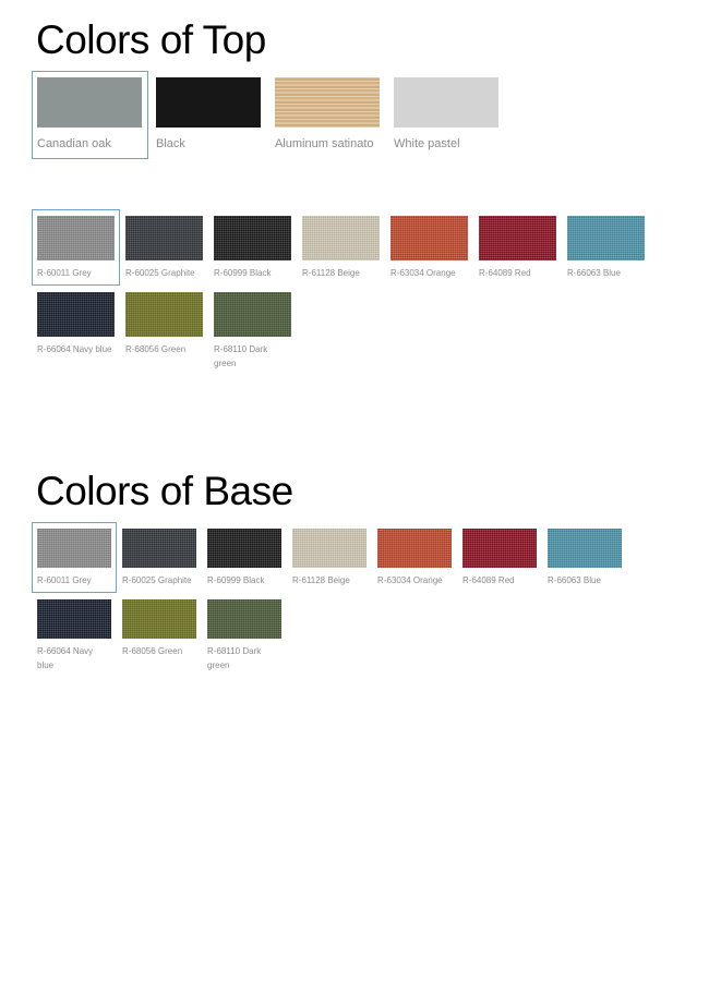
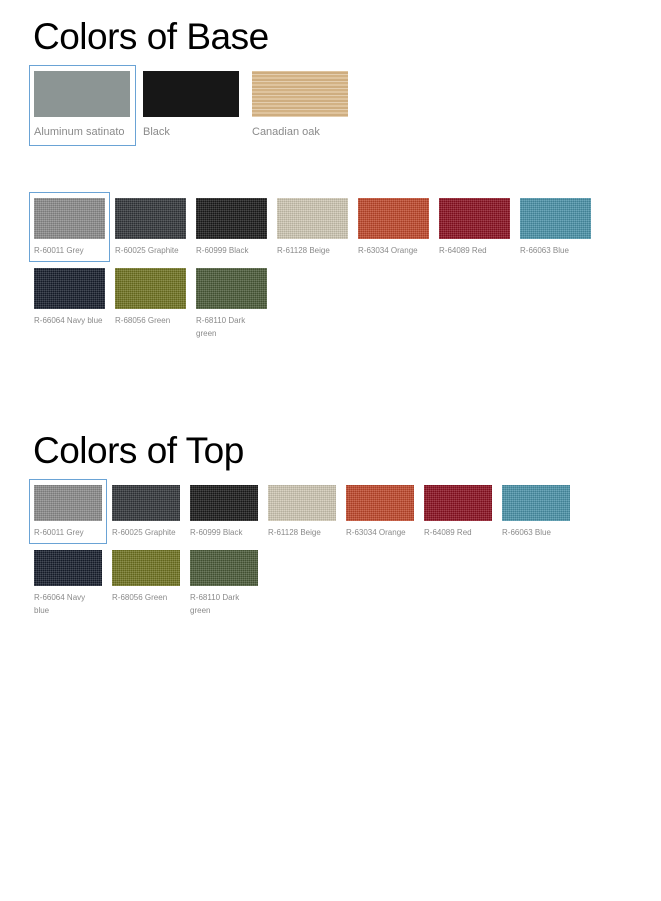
- Colors of Top
+ Colors of Base
- Canadian oak
+ Aluminum satinato
  Black
- Aluminum satinato
+ Canadian oak
- White pastel
  R-60011 Grey
  R-60025 Graphite
  R-60999 Black
  R-61128 Beige
  R-63034 Orange
  R-64089 Red
  R-66063 Blue
  R-66064 Navy blue
  R-68056 Green
  R-68110 Dark green
- Colors of Base
+ Colors of Top
  R-60011 Grey
  R-60025 Graphite
  R-60999 Black
  R-61128 Beige
  R-63034 Orange
  R-64089 Red
  R-66063 Blue
  R-66064 Navy blue
  R-68056 Green
  R-68110 Dark green
